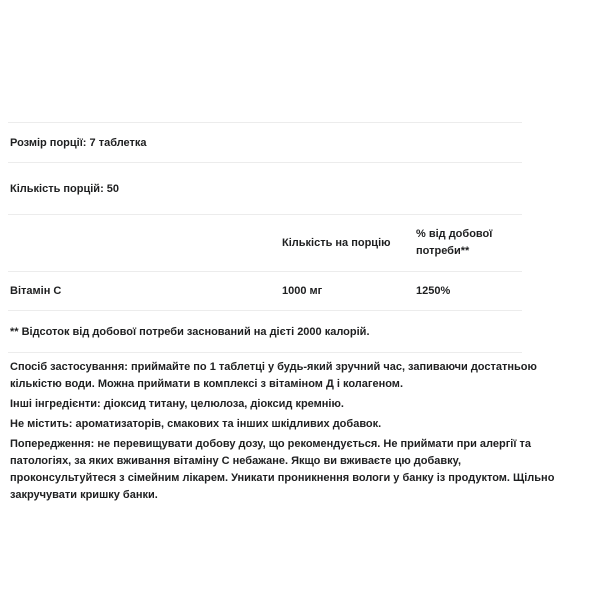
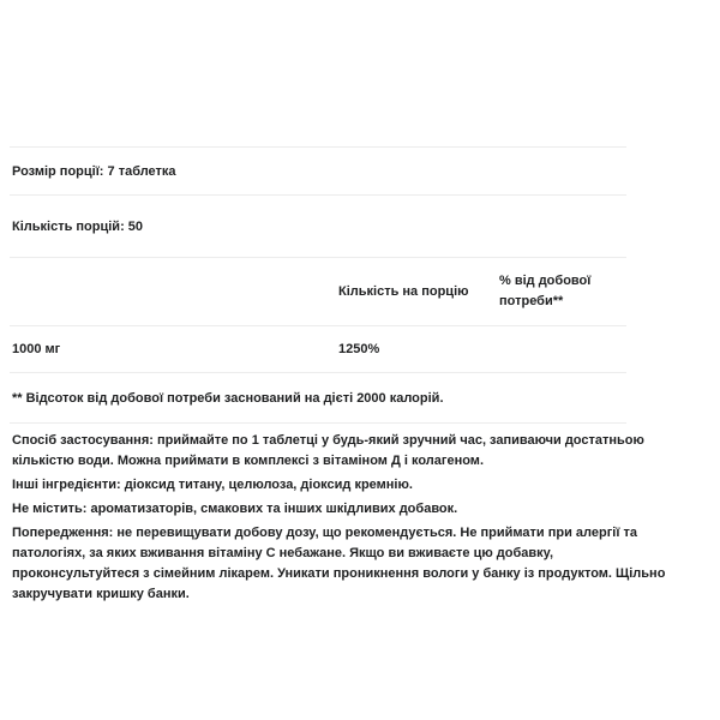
  Розмір порції: 7 таблетка
  Кількість порцій: 50
  Кількість на порцію
  % від добової потреби**
- Вітамін С
  1000 мг
  1250%
  ** Відсоток від добової потреби заснований на дієті 2000 калорій.
  Спосіб застосування: приймайте по 1 таблетці у будь-який зручний час, запиваючи достатньою кількістю води. Можна приймати в комплексі з вітаміном Д і колагеном.
  Інші інгредієнти: діоксид титану, целюлоза, діоксид кремнію.
  Не містить: ароматизаторів, смакових та інших шкідливих добавок.
  Попередження: не перевищувати добову дозу, що рекомендується. Не приймати при алергії та патологіях, за яких вживання вітаміну С небажане. Якщо ви вживаєте цю добавку, проконсультуйтеся з сімейним лікарем. Уникати проникнення вологи у банку із продуктом. Щільно закручувати кришку банки.
